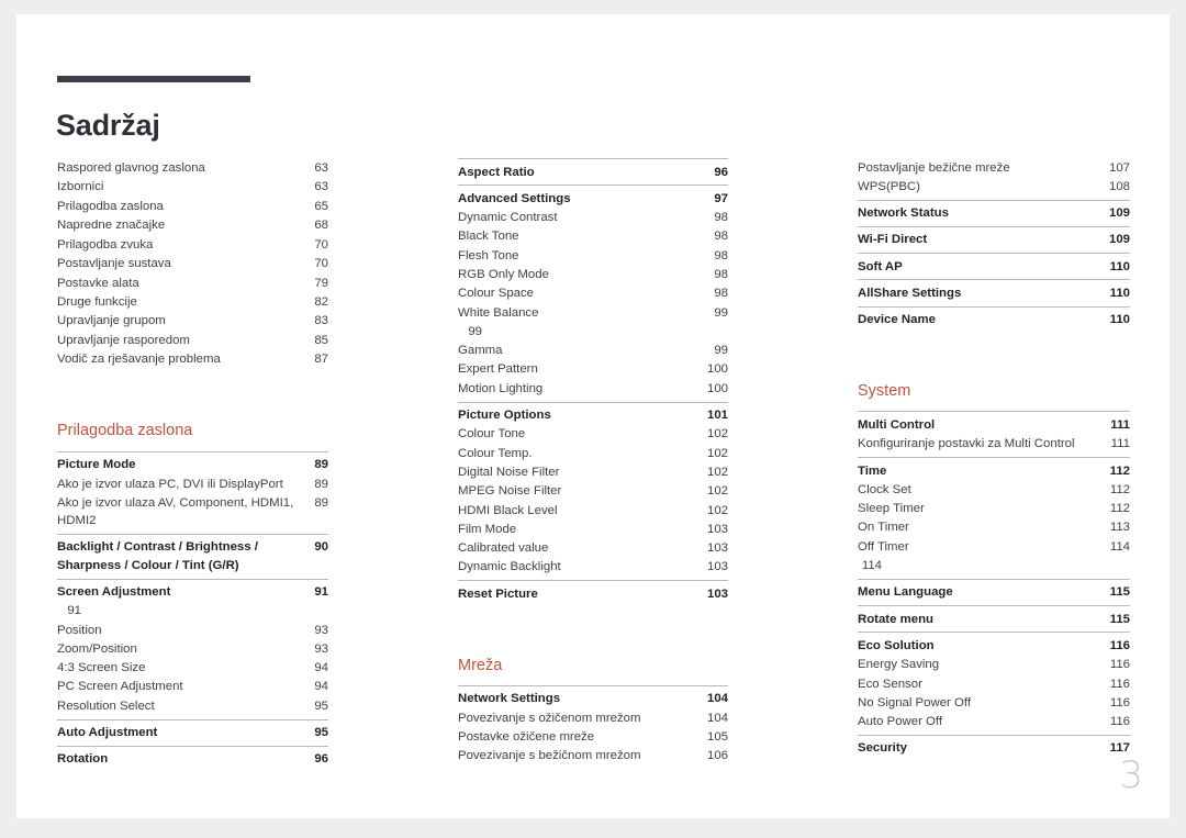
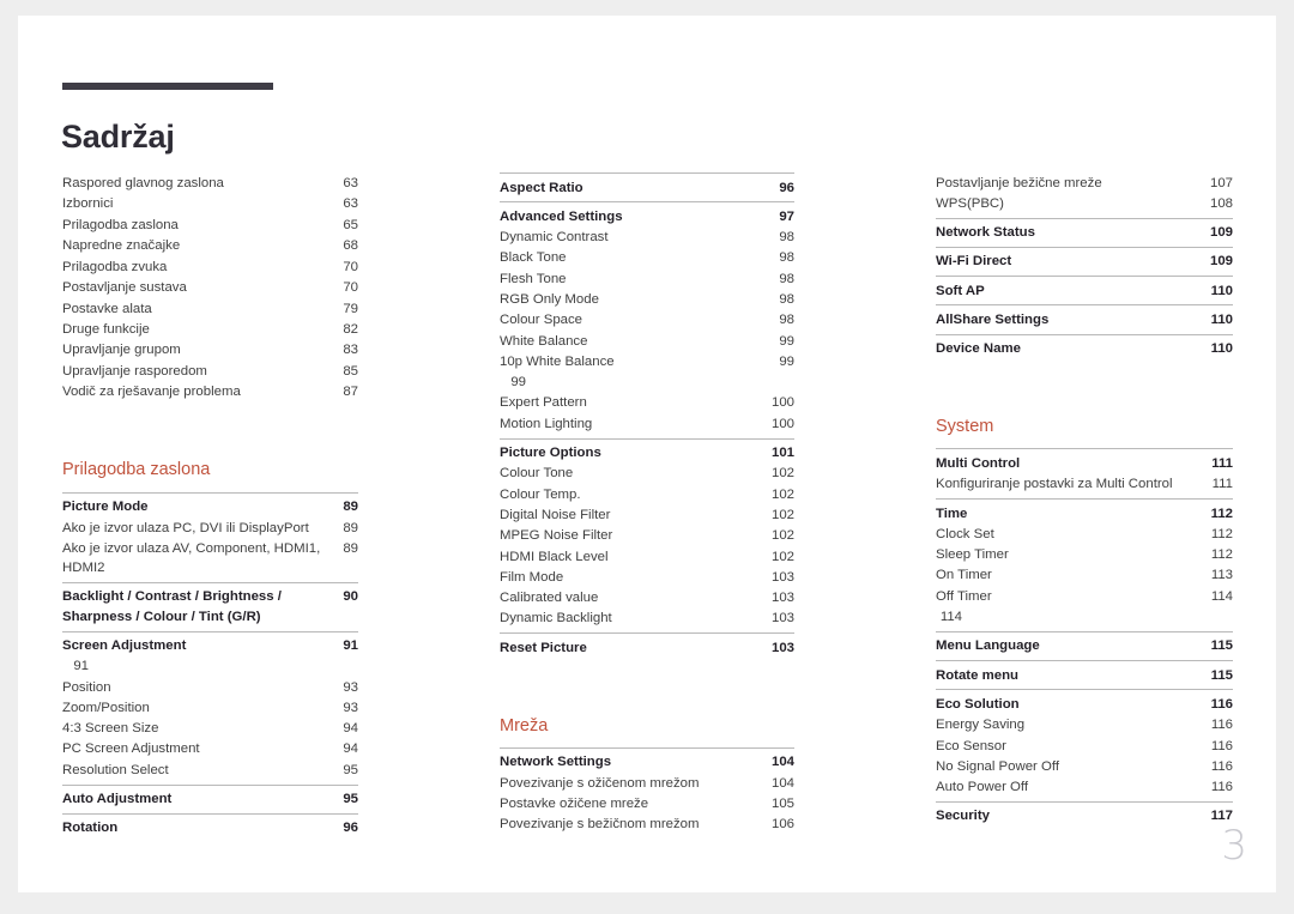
  Sadržaj
  Raspored glavnog zaslona
  63
  Izbornici
  63
  Prilagodba zaslona
  65
  Napredne značajke
  68
  Prilagodba zvuka
  70
  Postavljanje sustava
  70
  Postavke alata
  79
  Druge funkcije
  82
  Upravljanje grupom
  83
  Upravljanje rasporedom
  85
  Vodič za rješavanje problema
  87
  Prilagodba zaslona
  Picture Mode
  89
  Ako je izvor ulaza PC, DVI ili DisplayPort
  89
  89
  Ako je izvor ulaza AV, Component, HDMI1, HDMI2
  90
  Backlight / Contrast / Brightness / Sharpness / Colour / Tint (G/R)
  Screen Adjustment
  91
  91
  Position
  93
  Zoom/Position
  93
  4:3 Screen Size
  94
  PC Screen Adjustment
  94
  Resolution Select
  95
  Auto Adjustment
  95
  Rotation
  96
  Aspect Ratio
  96
  Advanced Settings
  97
  Dynamic Contrast
  98
  Black Tone
  98
  Flesh Tone
  98
  RGB Only Mode
  98
  Colour Space
  98
  White Balance
  99
+ 10p White Balance
  99
- Gamma
  99
  Expert Pattern
  100
  Motion Lighting
  100
  Picture Options
  101
  Colour Tone
  102
  Colour Temp.
  102
  Digital Noise Filter
  102
  MPEG Noise Filter
  102
  HDMI Black Level
  102
  Film Mode
  103
  Calibrated value
  103
  Dynamic Backlight
  103
  Reset Picture
  103
  Mreža
  Network Settings
  104
  Povezivanje s ožičenom mrežom
  104
  Postavke ožičene mreže
  105
  Povezivanje s bežičnom mrežom
  106
  Postavljanje bežične mreže
  107
  WPS(PBC)
  108
  Network Status
  109
  Wi-Fi Direct
  109
  Soft AP
  110
  AllShare Settings
  110
  Device Name
  110
  System
  Multi Control
  111
  Konfiguriranje postavki za Multi Control
  111
  Time
  112
  Clock Set
  112
  Sleep Timer
  112
  On Timer
  113
  Off Timer
  114
  114
  Menu Language
  115
  Rotate menu
  115
  Eco Solution
  116
  Energy Saving
  116
  Eco Sensor
  116
  No Signal Power Off
  116
  Auto Power Off
  116
  Security
  117
  3
